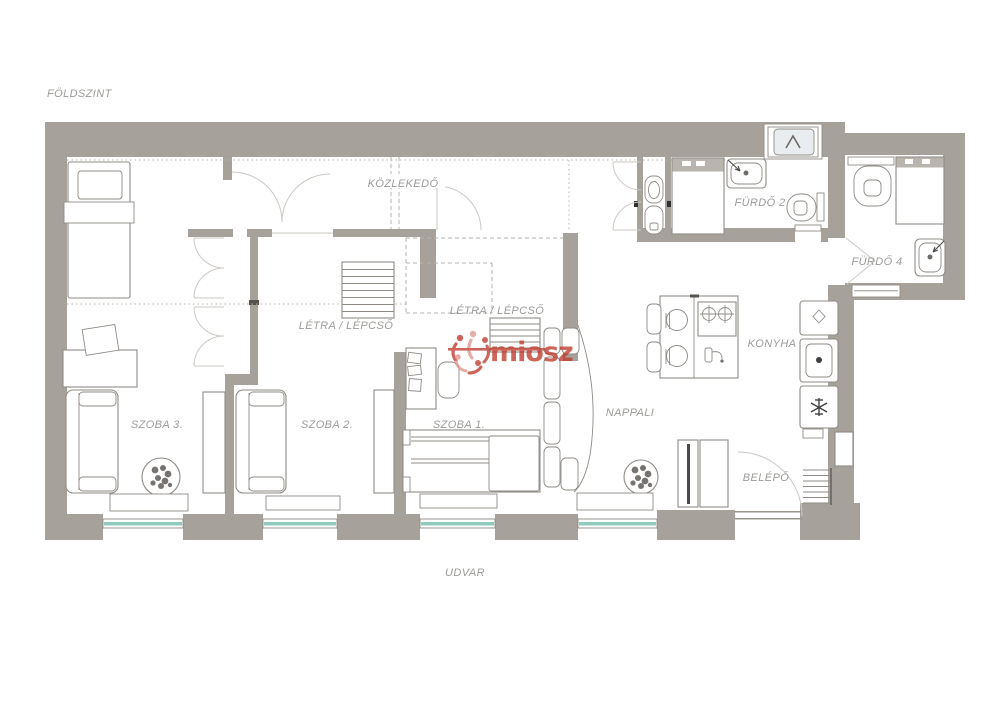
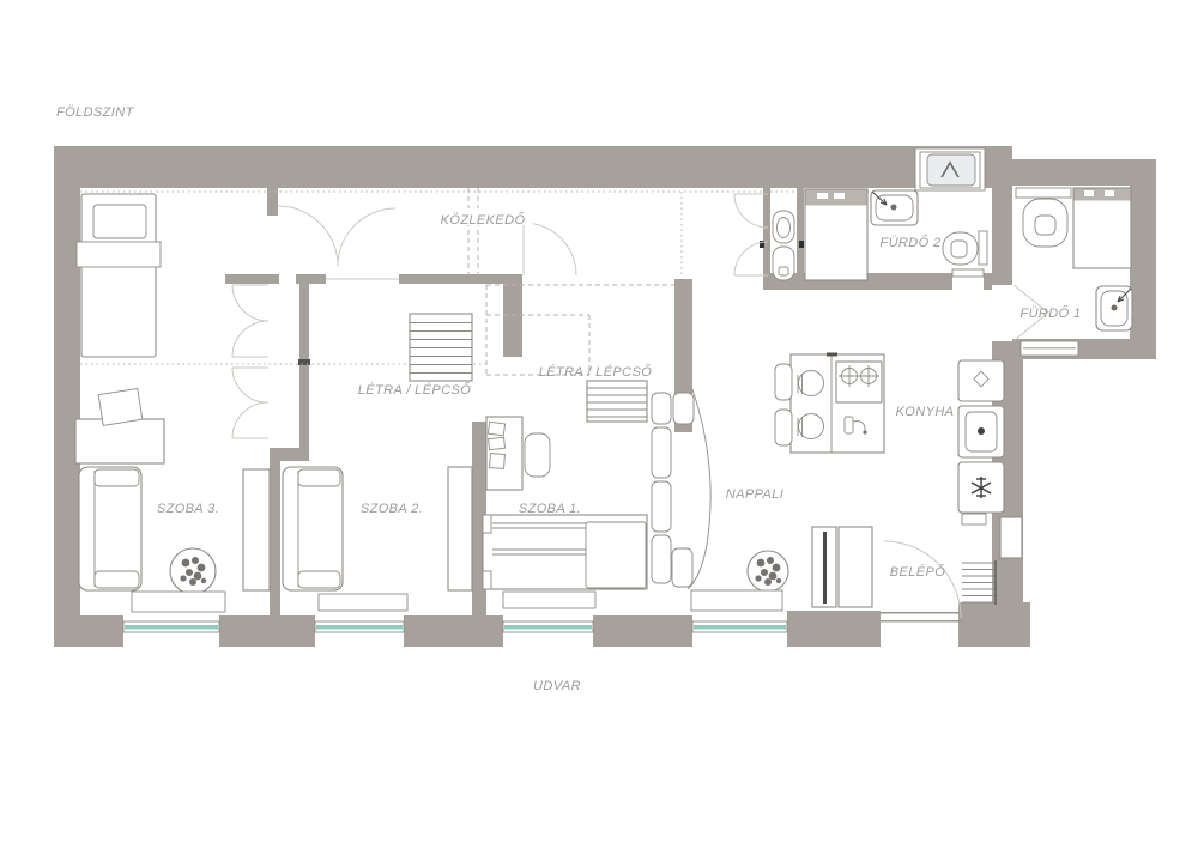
- miosz
  FÖLDSZINT
  KÖZLEKEDŐ
  LÉTRA / LÉPCSŐ
  LÉTRA / LÉPCSŐ
  SZOBA 3.
  SZOBA 2.
  SZOBA 1.
  NAPPALI
  KONYHA
  FÜRDŐ 2
- FÜRDŐ 4
+ FÜRDŐ 1
  BELÉPŐ
  UDVAR
